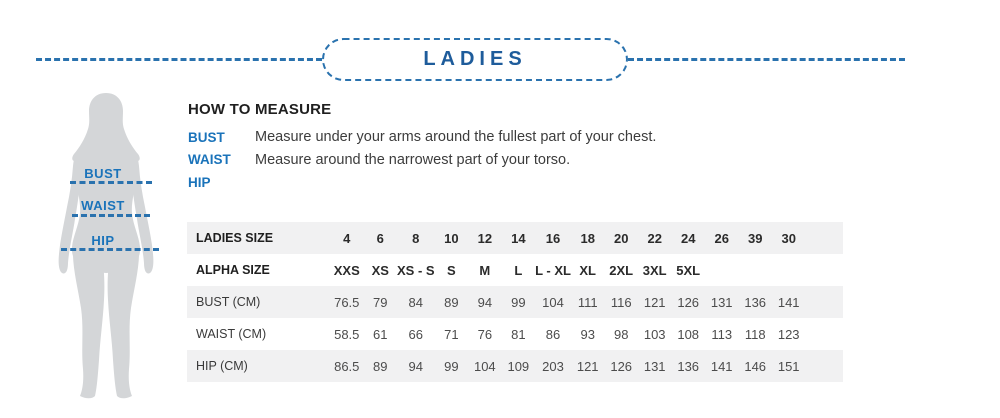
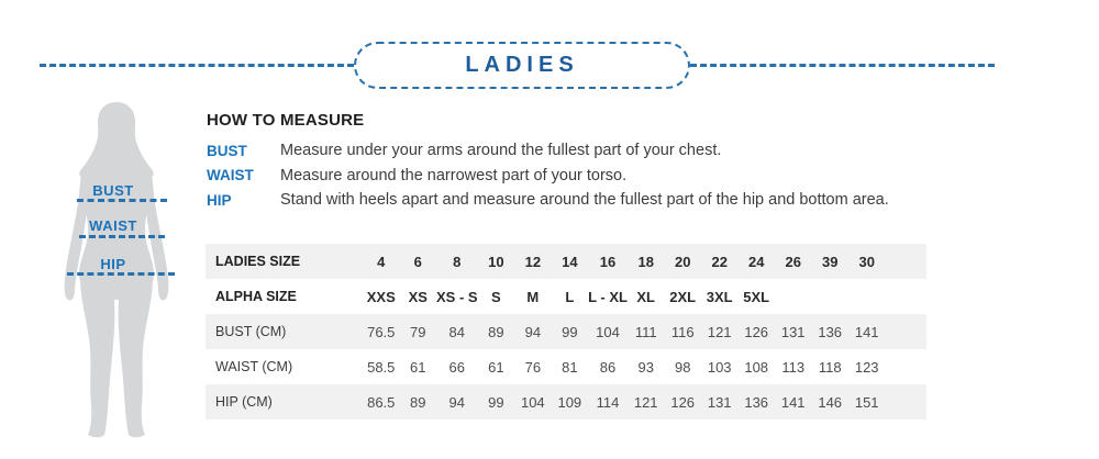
  LADIES
  BUST
  WAIST
  HIP
  HOW TO MEASURE
  BUST
  Measure under your arms around the fullest part of your chest.
  WAIST
  Measure around the narrowest part of your torso.
  HIP
+ Stand with heels apart and measure around the fullest part of the hip and bottom area.
  LADIES SIZE	4	6	8	10	12	14	16	18	20	22	24	26	39	30
  ALPHA SIZE	XXS	XS	XS - S	S	M	L	L - XL	XL	2XL	3XL	5XL
  BUST (CM)	76.5	79	84	89	94	99	104	111	116	121	126	131	136	141
- WAIST (CM)	58.5	61	66	71	76	81	86	93	98	103	108	113	118	123
+ WAIST (CM)	58.5	61	66	61	76	81	86	93	98	103	108	113	118	123
- HIP (CM)	86.5	89	94	99	104	109	203	121	126	131	136	141	146	151
+ HIP (CM)	86.5	89	94	99	104	109	114	121	126	131	136	141	146	151
